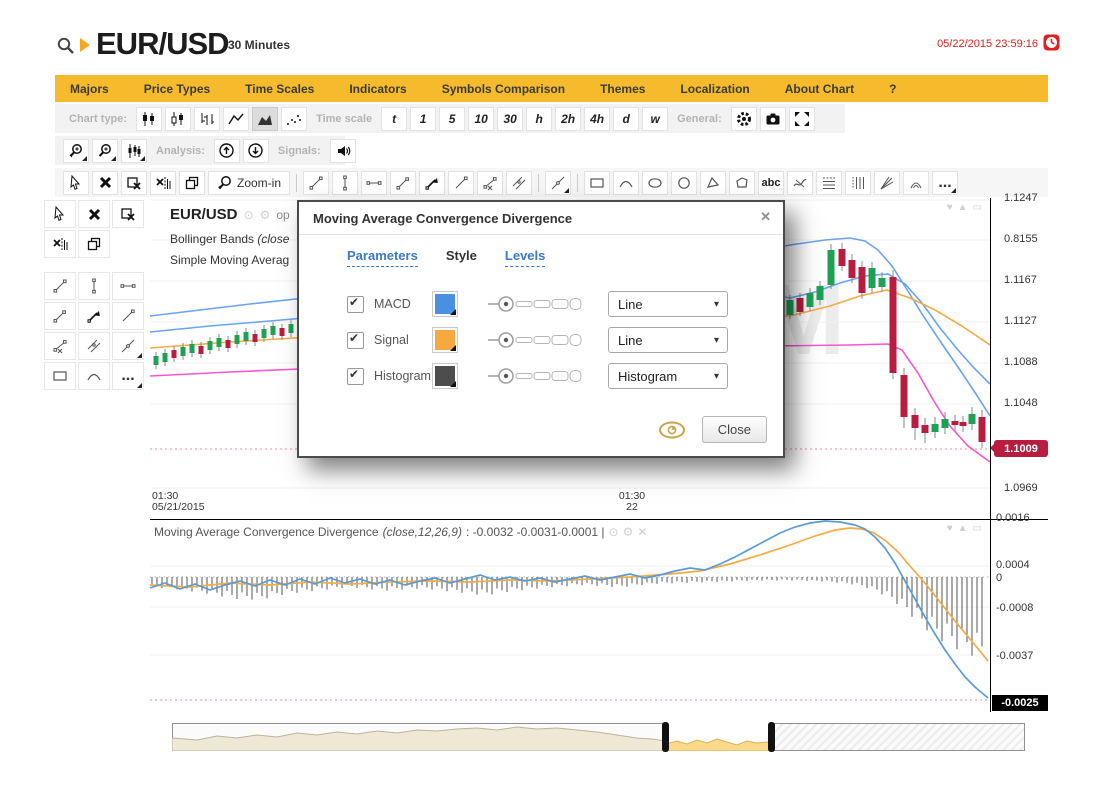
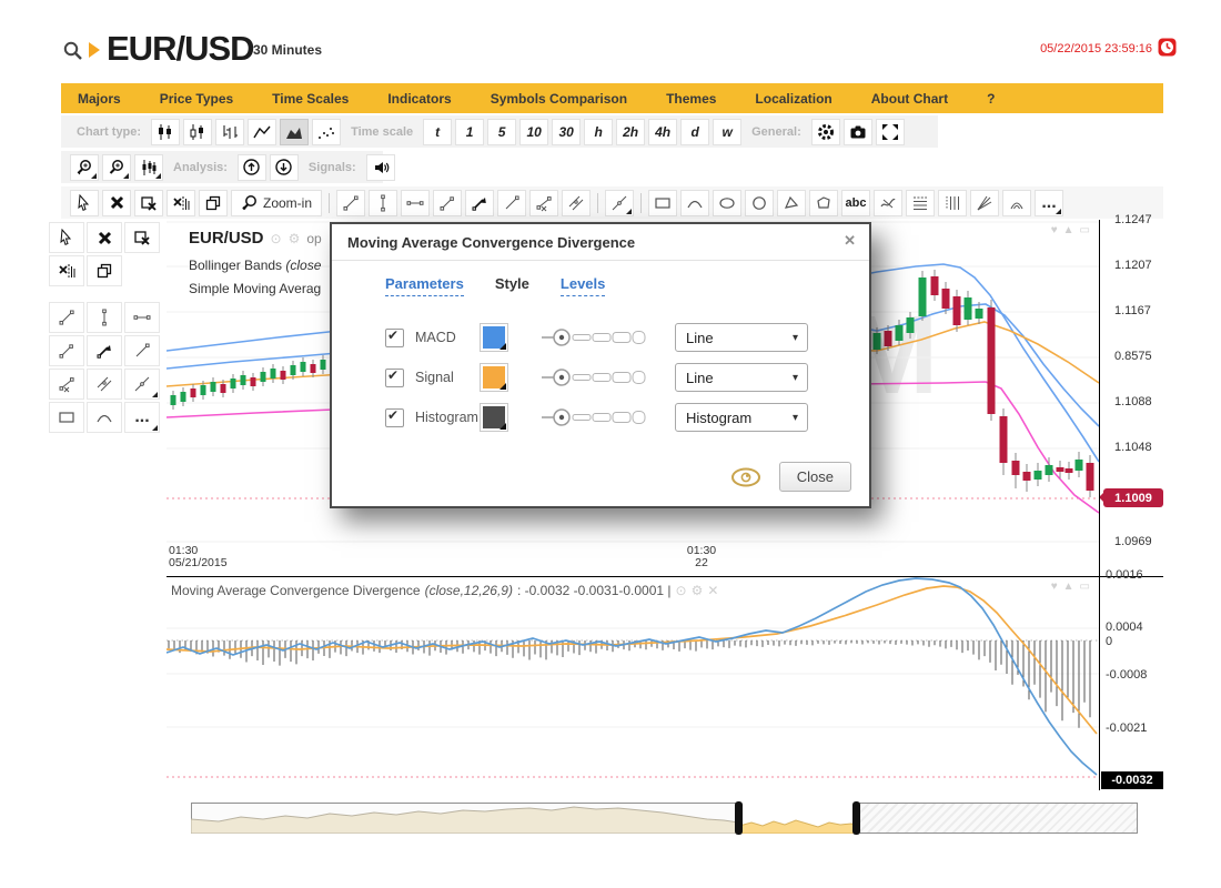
  EUR/USD
  30 Minutes
  05/22/2015 23:59:16
  Majors
  Price Types
  Time Scales
  Indicators
  Symbols Comparison
  Themes
  Localization
  About Chart
  ?
  Chart type:
  Time scale
  t
  1
  5
  10
  30
  h
  2h
  4h
  d
  w
  General:
  Analysis:
  Signals:
  Zoom-in
  abc
  ...
  ...
  M
  EUR/USD
  ⊙
  ⚙
  op
  Bollinger Bands (close
  Simple Moving Averag
  ♥
  ▲
  ▭
  1.1247
- 0.8155
+ 1.1207
  1.1167
- 1.1127
+ 0.8575
  1.1088
  1.1048
  1.0969
  1.1009
  01:30
  05/21/2015
  01:30
  22
  Moving Average Convergence Divergence
  (close,12,26,9)
  : -0.0032 -0.0031-0.0001 |
  ⊙
  ⚙
  ✕
  ♥
  ▲
  ▭
  0.0016
  0.0004
  0
  -0.0008
- -0.0037
+ -0.0021
- -0.0025
+ -0.0032
  Moving Average Convergence Divergence
  ✕
  Parameters
  Style
  Levels
  MACD
  Line
  Signal
  Line
  Histogram
  Histogram
  Close
